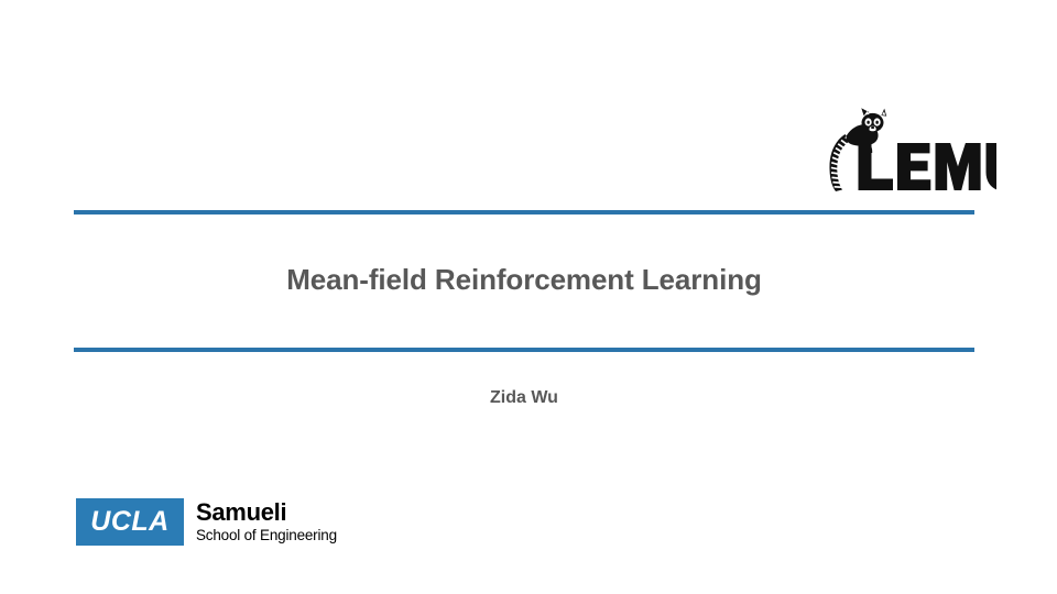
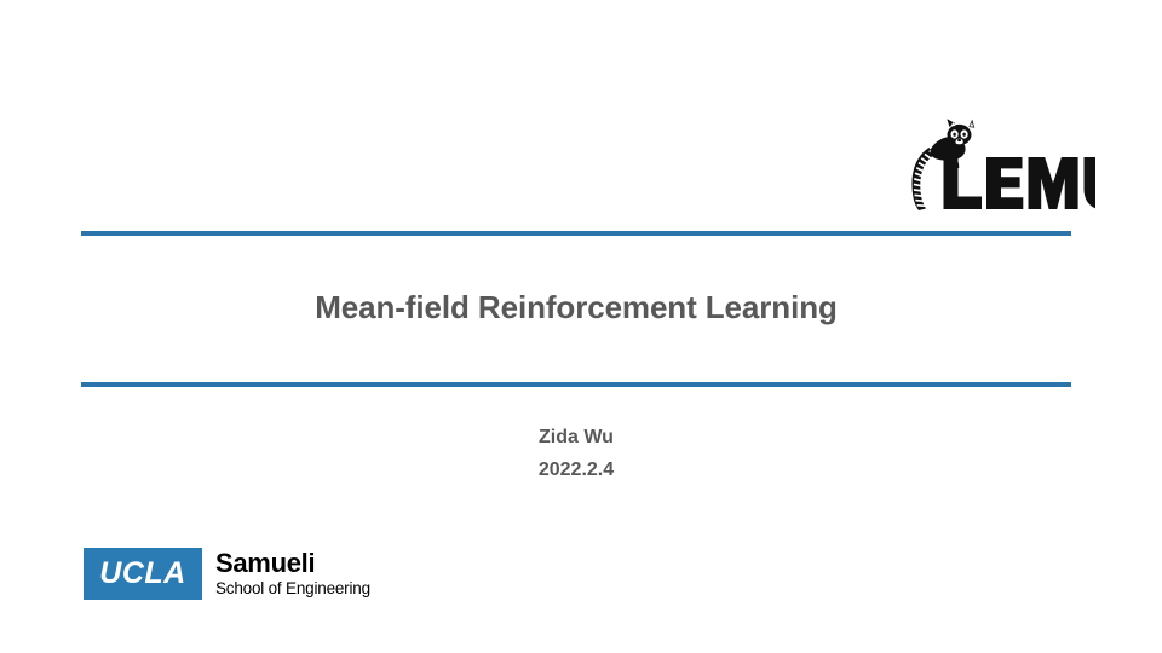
  Mean-field Reinforcement Learning
  Zida Wu
+ 2022.2.4
  UCLA
  Samueli
  School of Engineering
